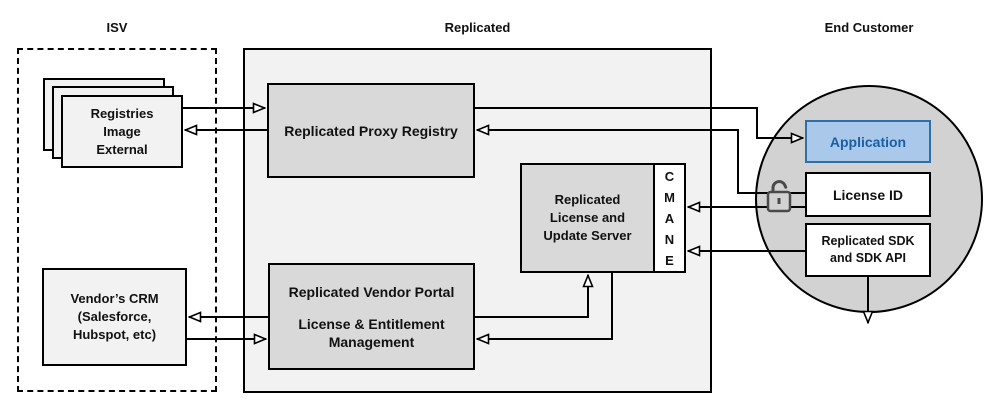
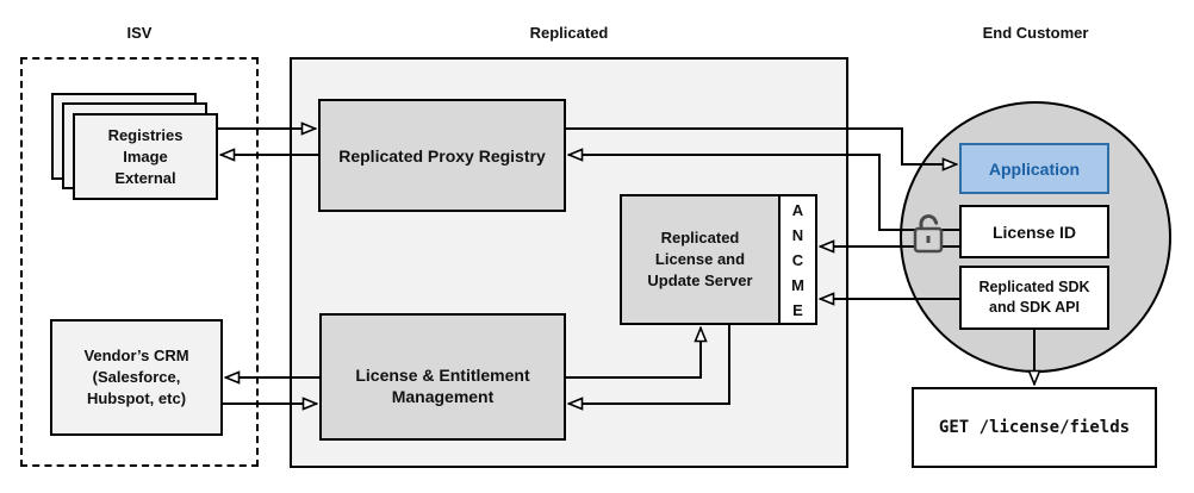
  ISV
  Replicated
  End Customer
  Registries
  Image
  External
  Vendor’s CRM
  (Salesforce,
  Hubspot, etc)
  Replicated Proxy Registry
  Replicated
  License and
  Update Server
- C
+ A
- M
+ N
- A
+ C
- N
+ M
  E
- Replicated Vendor Portal
  License & Entitlement
  Management
  Application
  License ID
  Replicated SDK
  and SDK API
+ GET /license/fields
